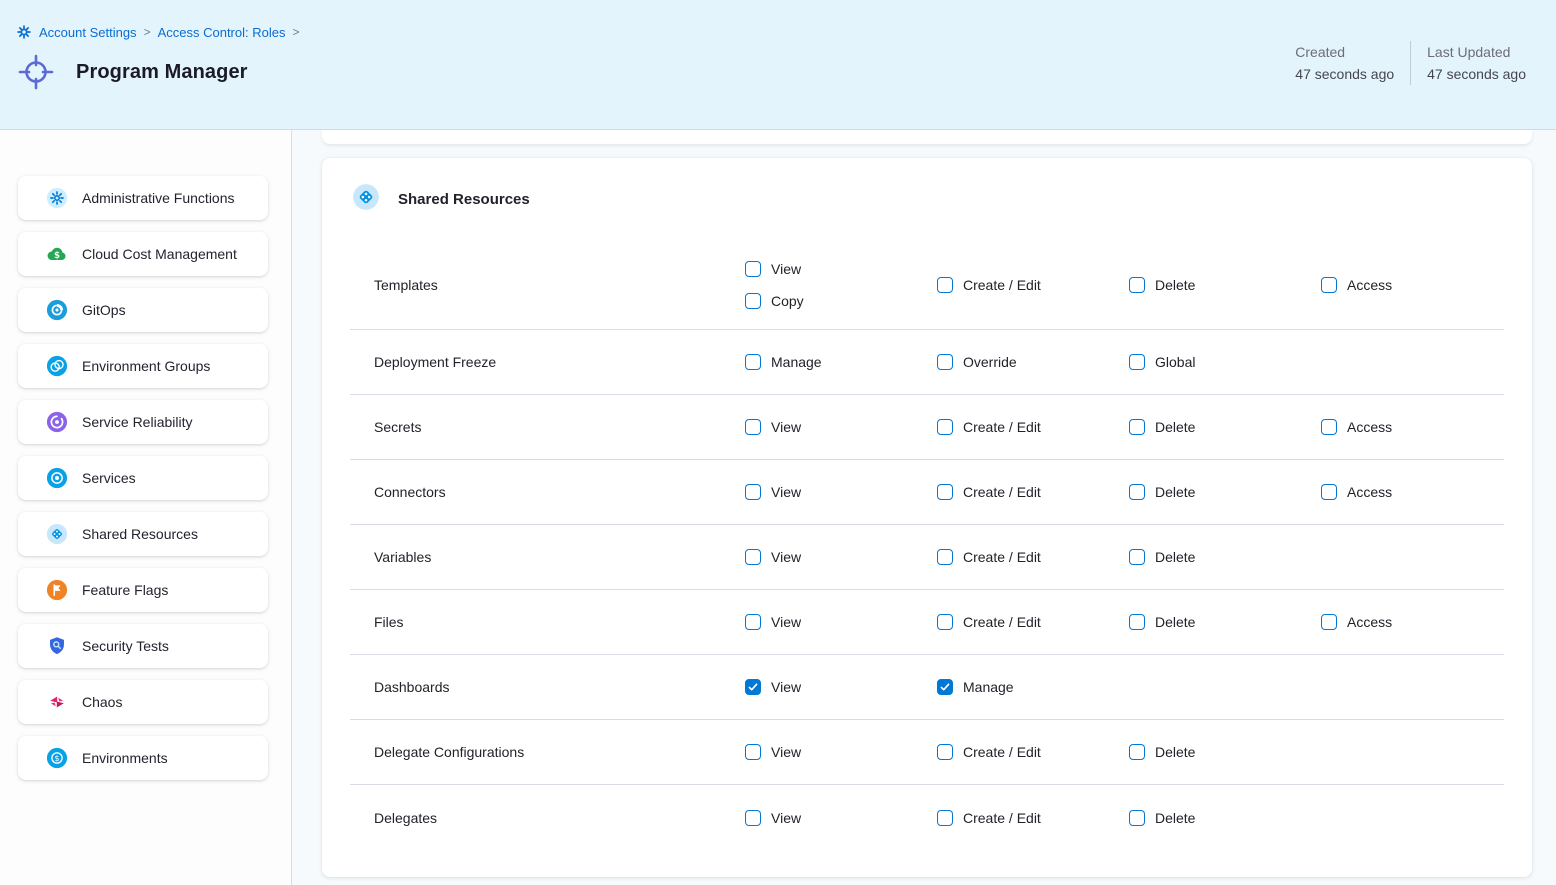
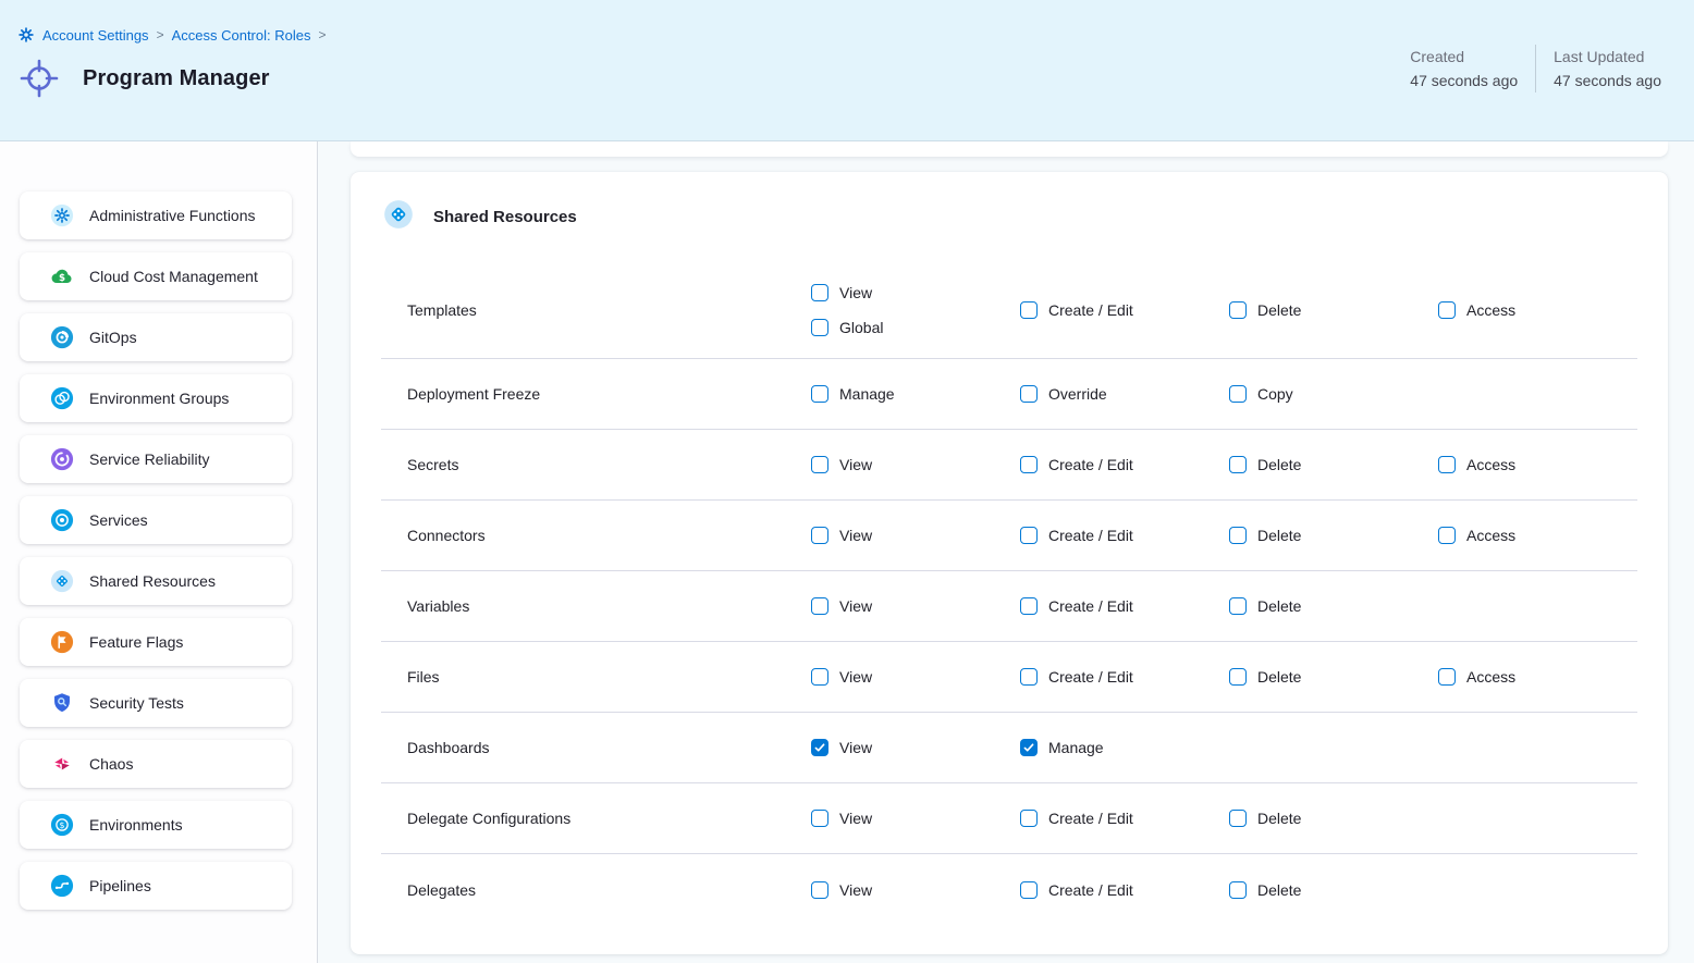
  Account Settings
  >
  Access Control: Roles
  >
  Program Manager
  Created
  47 seconds ago
  Last Updated
  47 seconds ago
  Administrative Functions
  $
  Cloud Cost Management
  GitOps
  Environment Groups
  Service Reliability
  Services
  Shared Resources
  Feature Flags
  Security Tests
  Chaos
  $
  Environments
+ Pipelines
  Shared Resources
  Templates
  View
- Copy
+ Global
  Create / Edit
  Delete
  Access
  Deployment Freeze
  Manage
  Override
- Global
+ Copy
  Secrets
  View
  Create / Edit
  Delete
  Access
  Connectors
  View
  Create / Edit
  Delete
  Access
  Variables
  View
  Create / Edit
  Delete
  Files
  View
  Create / Edit
  Delete
  Access
  Dashboards
  View
  Manage
  Delegate Configurations
  View
  Create / Edit
  Delete
  Delegates
  View
  Create / Edit
  Delete
